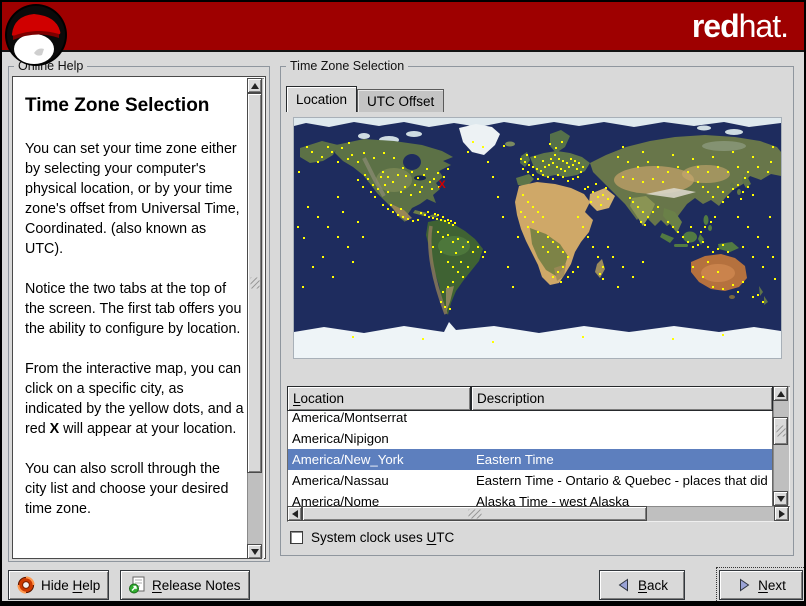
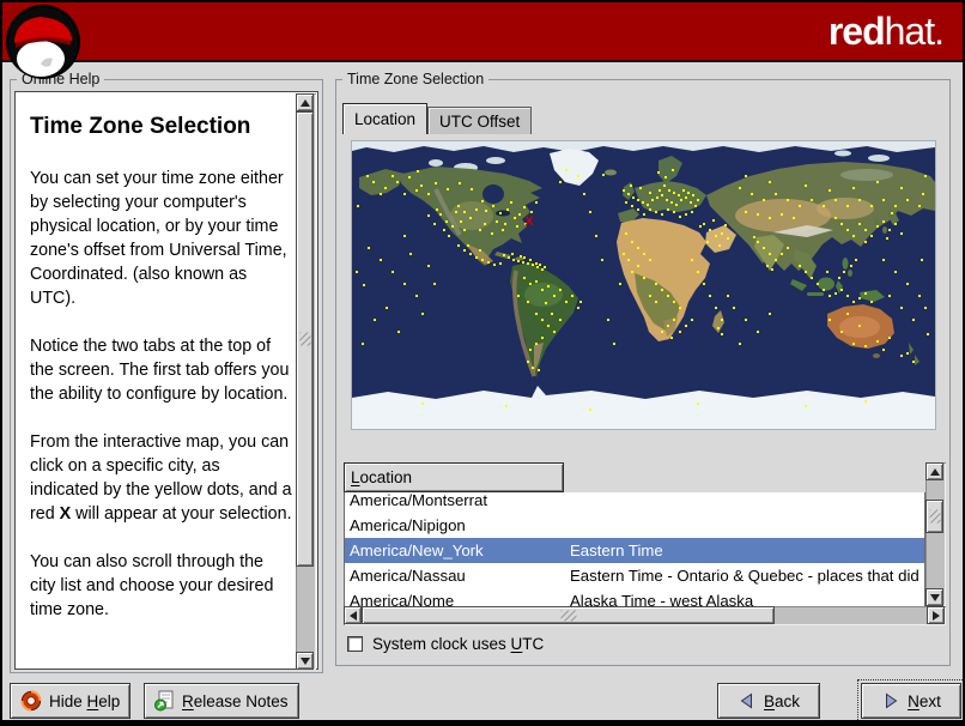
  redhat.
  Online Help
  Time Zone Selection
  You can set your time zone either by selecting your computer's physical location, or by your time zone's offset from Universal Time, Coordinated. (also known as UTC).
  Notice the two tabs at the top of the screen. The first tab offers you the ability to configure by location.
- From the interactive map, you can click on a specific city, as indicated by the yellow dots, and a red X will appear at your location.
+ From the interactive map, you can click on a specific city, as indicated by the yellow dots, and a red X will appear at your selection.
  You can also scroll through the city list and choose your desired time zone.
  Time Zone Selection
  Location
  UTC Offset
  X
  Location
- Description
  America/Montserrat
  America/Nipigon
  America/New_York
  Eastern Time
  America/Nassau
  Eastern Time - Ontario & Quebec - places that did
  America/Nome
  Alaska Time - west Alaska
  System clock uses UTC
  Hide Help
  Release Notes
  Back
  Next
